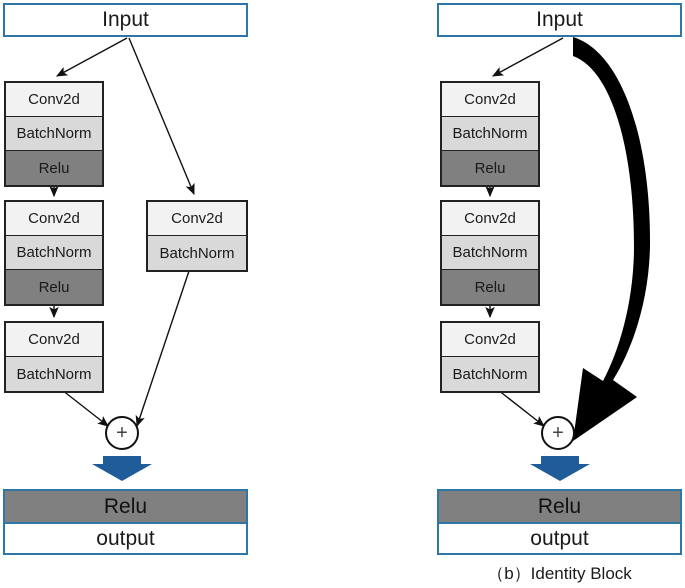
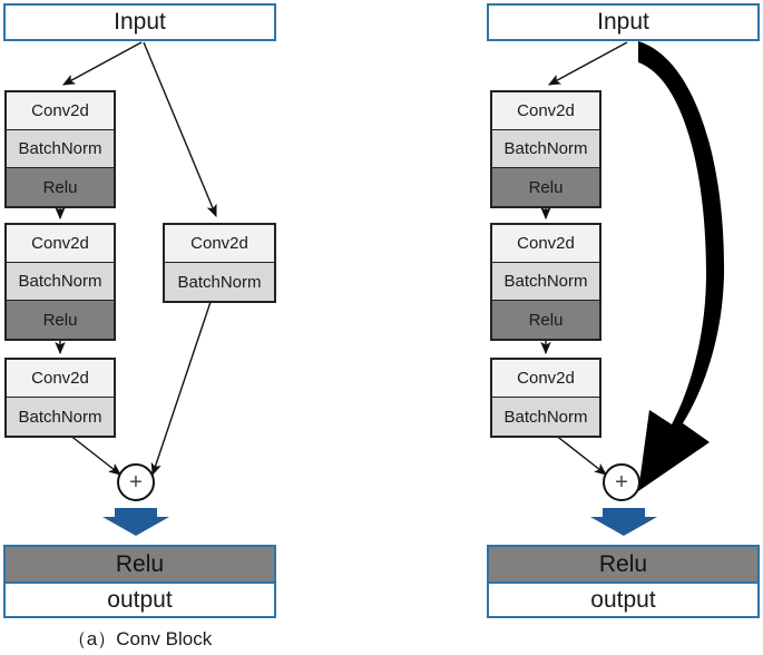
  Input
  Conv2d
  BatchNorm
  Relu
  Conv2d
  BatchNorm
  Relu
  Conv2d
  BatchNorm
  Conv2d
  BatchNorm
  +
  Relu
  output
+ （a）Conv Block
  Input
  Conv2d
  BatchNorm
  Relu
  Conv2d
  BatchNorm
  Relu
  Conv2d
  BatchNorm
  +
  Relu
  output
- （b）Identity Block
